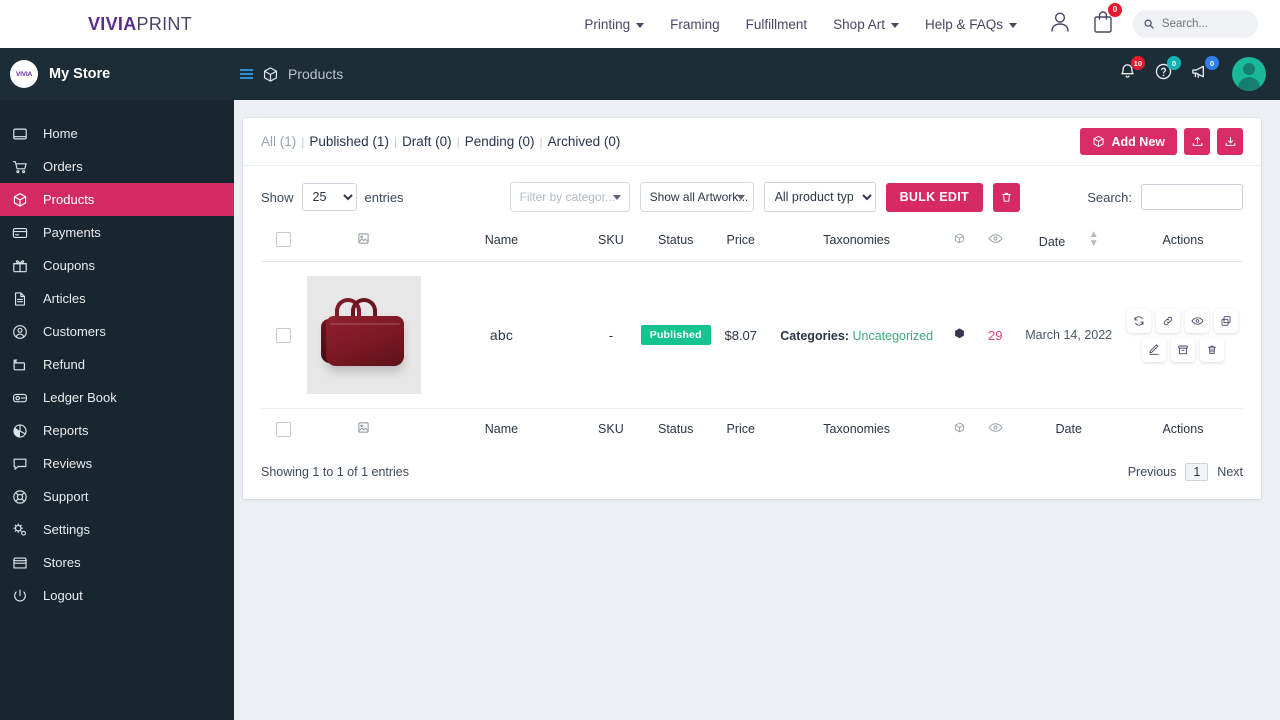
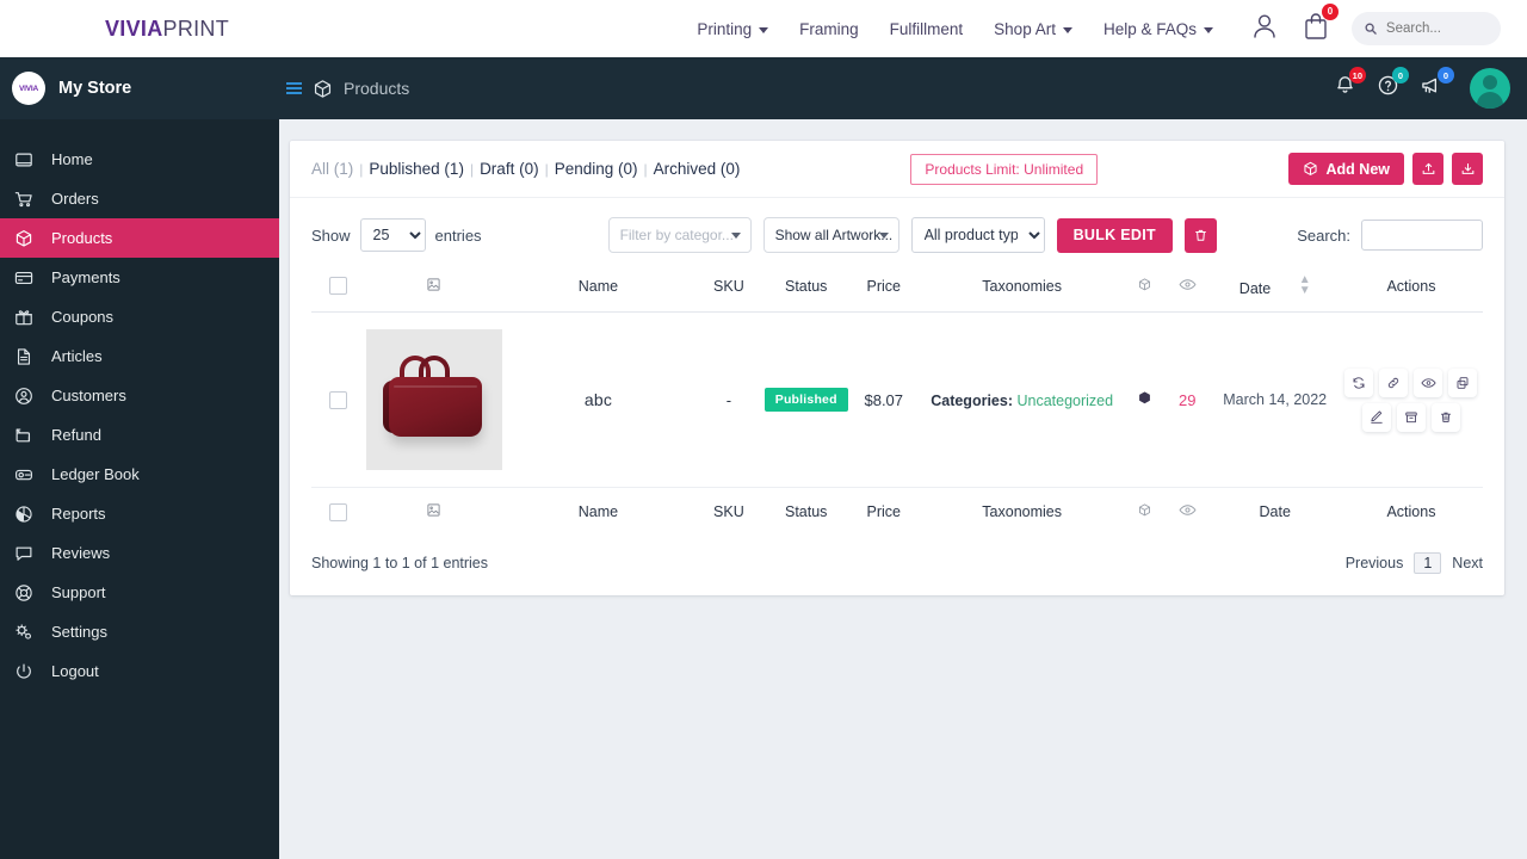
  VIVIAPRINT
  Printing
  Framing
  Fulfillment
  Shop Art
  Help & FAQs
  0
  Search...
  My Store
  Products
  10
  0
  0
  Home
  Orders
  Products
  Payments
  Coupons
  Articles
  Customers
  Refund
  Ledger Book
  Reports
  Reviews
  Support
  Settings
- Stores
  Logout
  All (1)
  |
  Published (1)
  |
  Draft (0)
  |
  Pending (0)
  |
  Archived (0)
+ Products Limit: Unlimited
  Add New
  Show
  25
  entries
  Filter by categor...
  Show all Artwork...
  All product typ
  BULK EDIT
  Search:
  		Name	SKU	Status	Price	Taxonomies			Date ▲▼	Actions
  		abc	-	Published	$8.07	Categories: Uncategorized		29	March 14, 2022
  		Name	SKU	Status	Price	Taxonomies			Date	Actions
  Showing 1 to 1 of 1 entries
  Previous
  1
  Next
